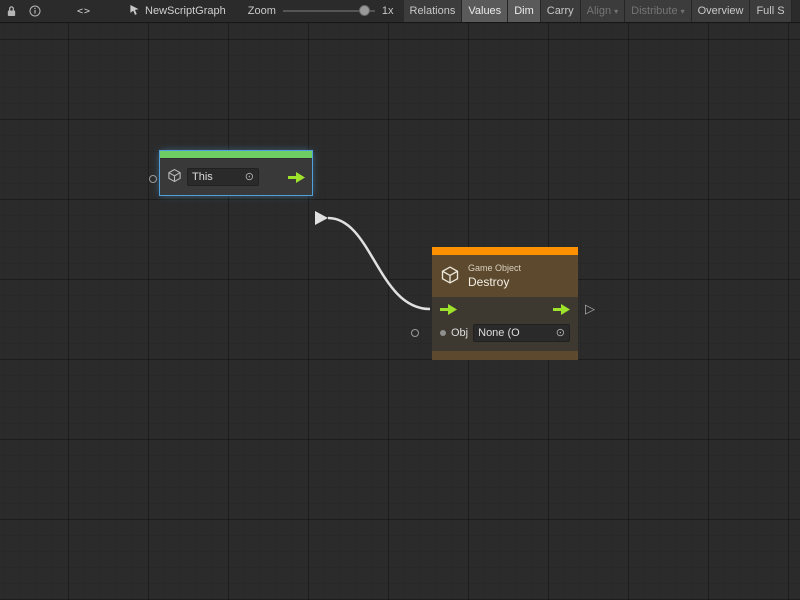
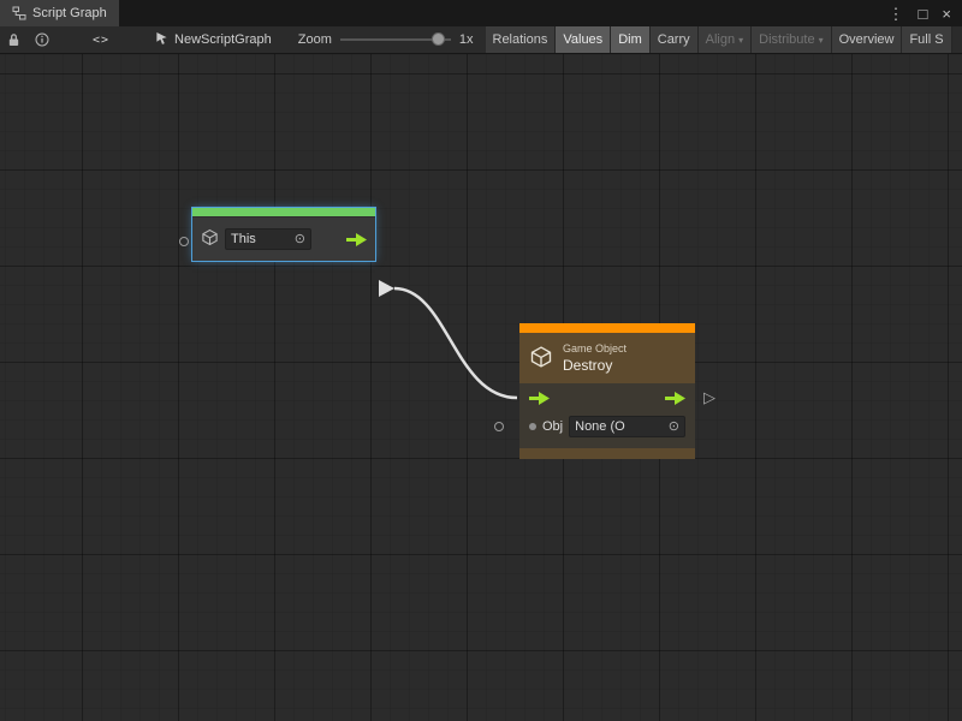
+ Script Graph
+ ⋮
+ □
+ ×
  <>
  NewScriptGraph
  Zoom
  1x
  Relations
  Values
  Dim
  Carry
  Align
  ▾
  Distribute
  ▾
  Overview
  Full S
  This
  ⊙
  Game Object
  Destroy
  Obj
  None (O
  ⊙
  ▷
